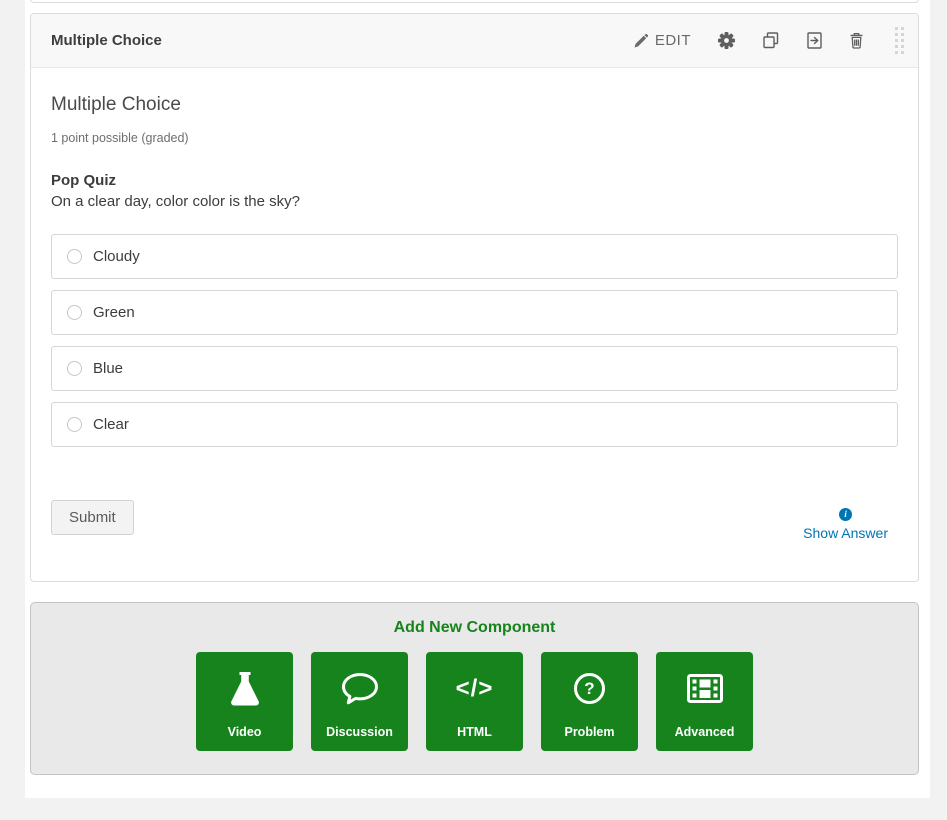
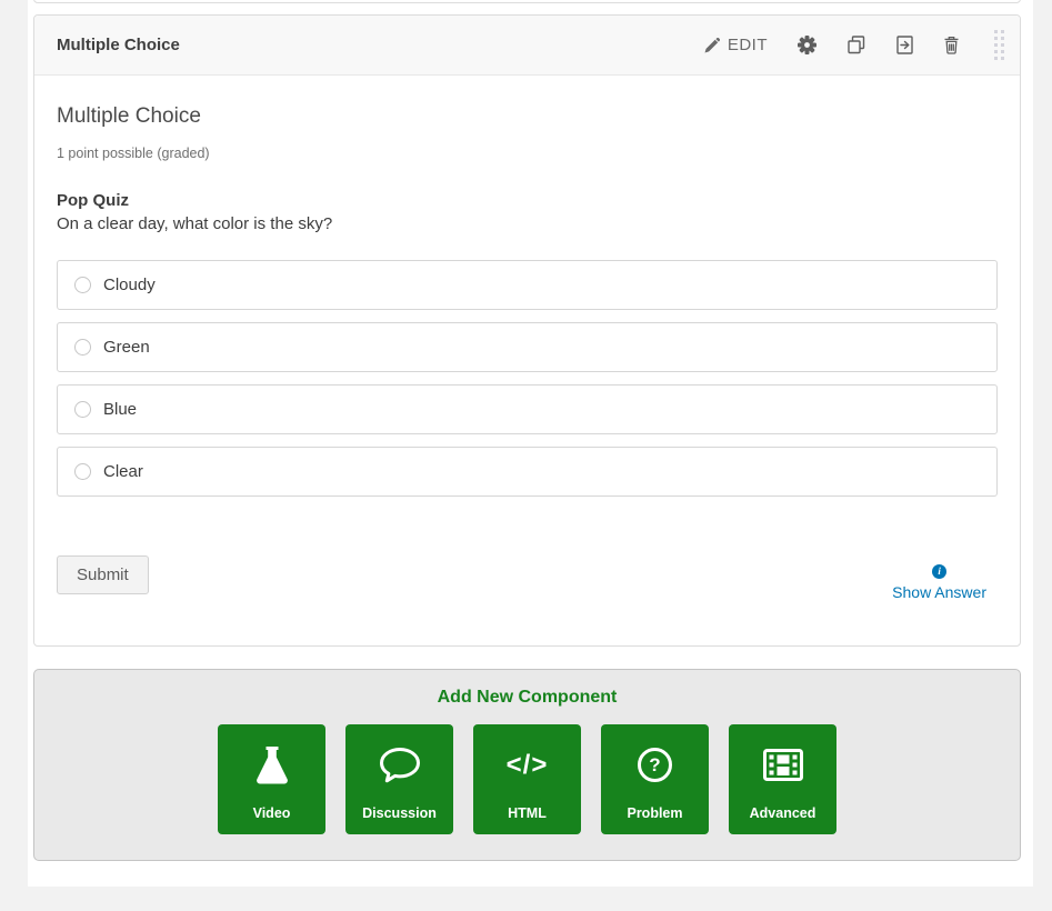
  Multiple Choice
  EDIT
  Multiple Choice
  1 point possible (graded)
  Pop Quiz
- On a clear day, color color is the sky?
+ On a clear day, what color is the sky?
  Cloudy
  Green
  Blue
  Clear
  Submit
  i
  Show Answer
  Add New Component
  Video
  Discussion
  </>
  HTML
  ?
  Problem
  Advanced
